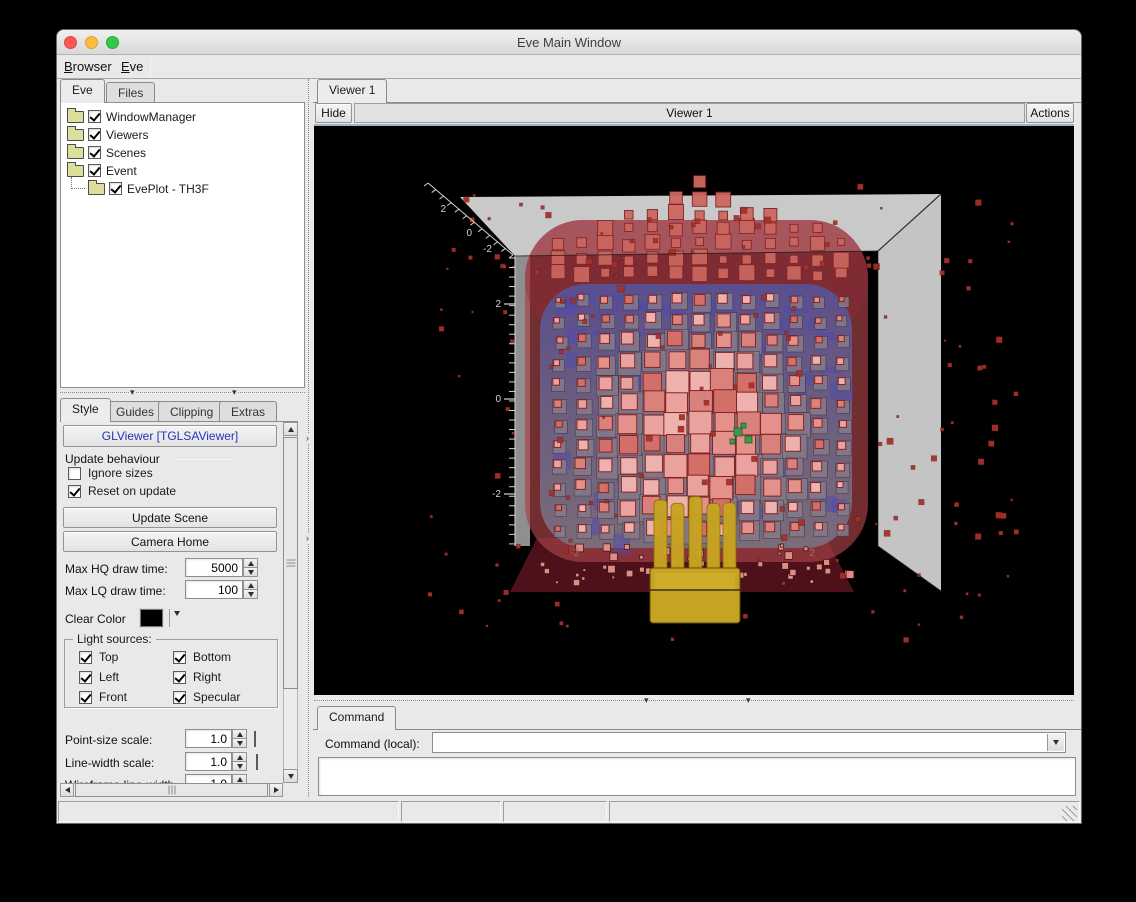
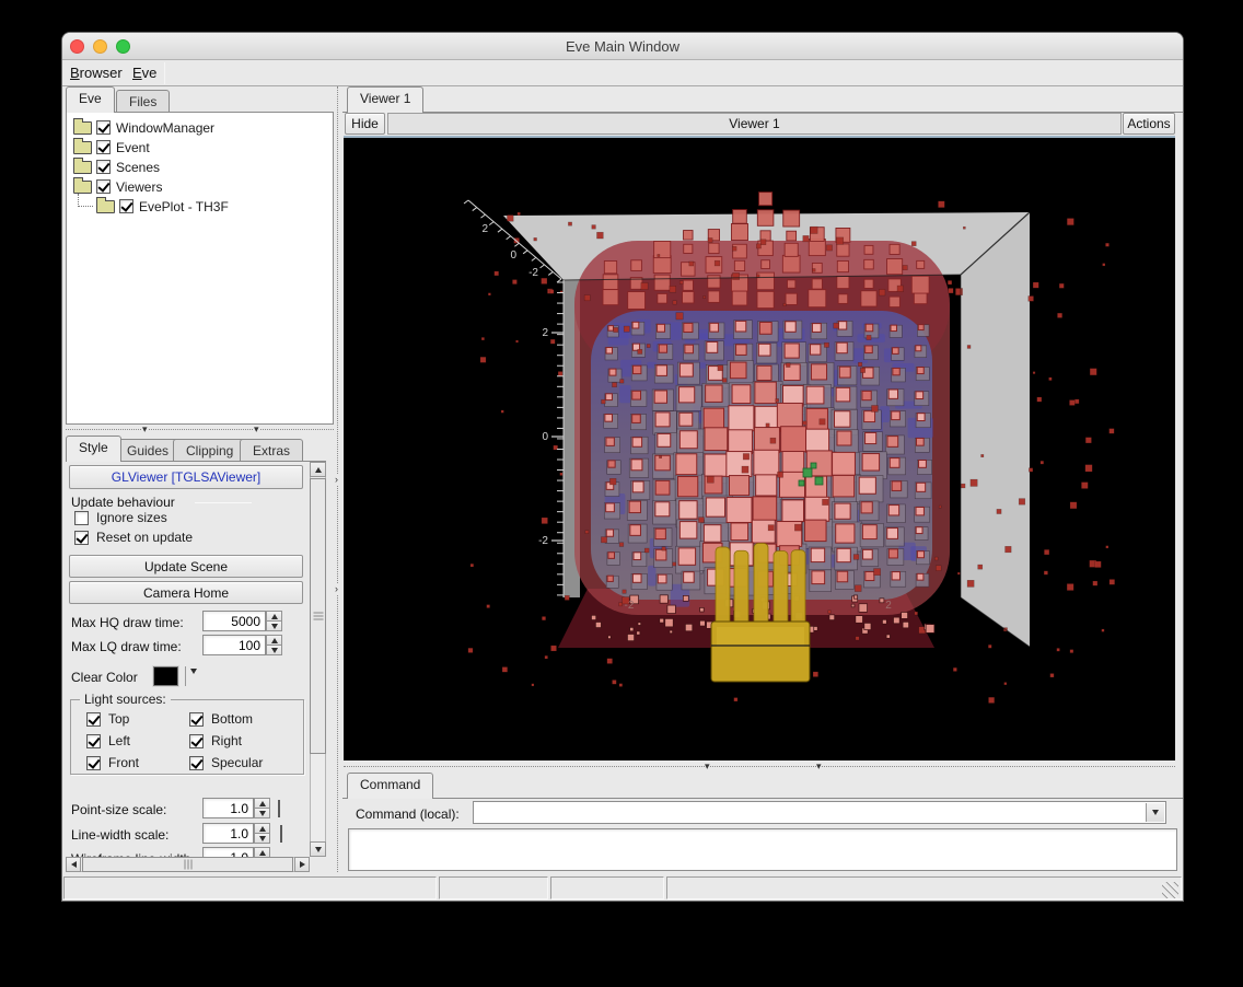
  Eve Main Window
  Browser
  Eve
  Eve
  Files
  WindowManager
- Viewers
+ Event
  Scenes
- Event
+ Viewers
  EvePlot - TH3F
  ▾
  ▾
  Style
  Guides
  Clipping
  Extras
  GLViewer [TGLSAViewer]
  Update behaviour
  Ignore sizes
  Reset on update
  Update Scene
  Camera Home
  Max HQ draw time:
  5000
  Max LQ draw time:
  100
  Clear Color
  Light sources:
  Top
  Bottom
  Left
  Right
  Front
  Specular
  Point-size scale:
  1.0
  Line-width scale:
  1.0
  ›
  ›
  Viewer 1
  Hide
  Viewer 1
  Actions
  2
  0
  -2
  2
  0
  -2
  -2
  2
  ▾
  ▾
  Command
  Command (local):
